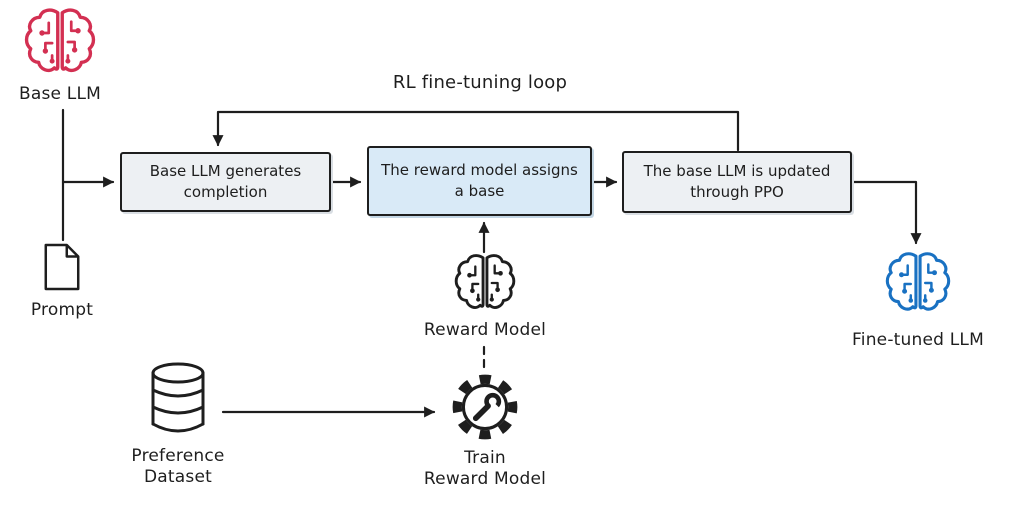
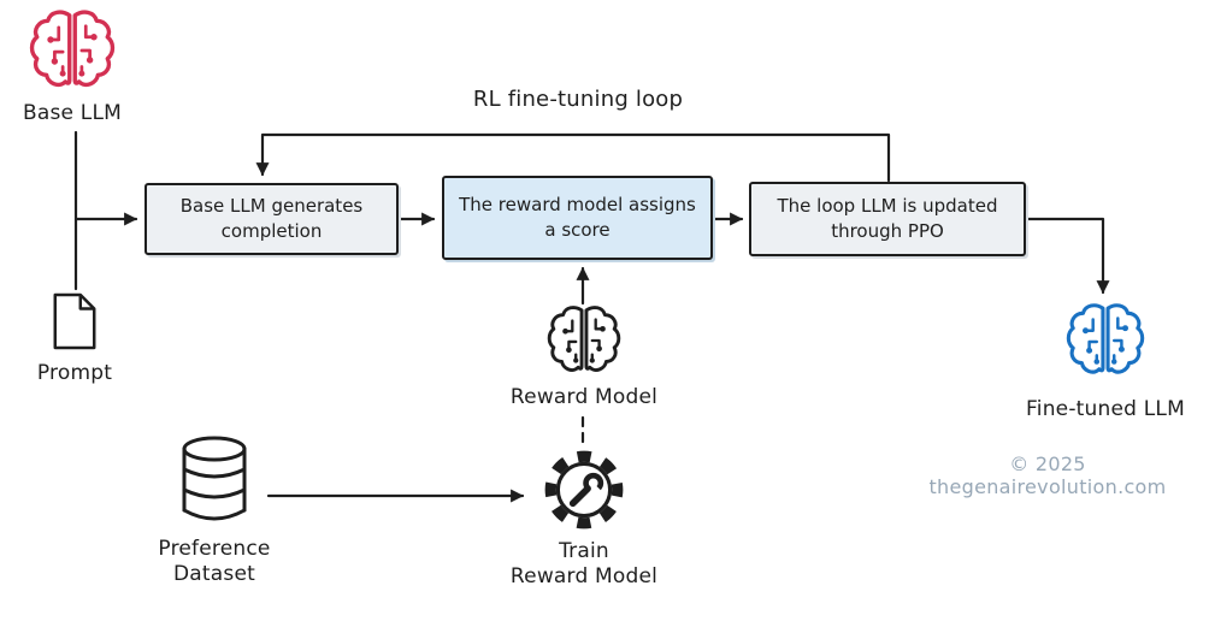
  RL fine-tuning loop
  Base LLM
  Prompt
  Base LLM generates completion
- The reward model assigns a base
+ The reward model assigns a score
- The base LLM is updated through PPO
+ The loop LLM is updated through PPO
  Reward Model
  Train
  Reward Model
  Preference
  Dataset
  Fine-tuned LLM
+ © 2025 thegenairevolution.com
